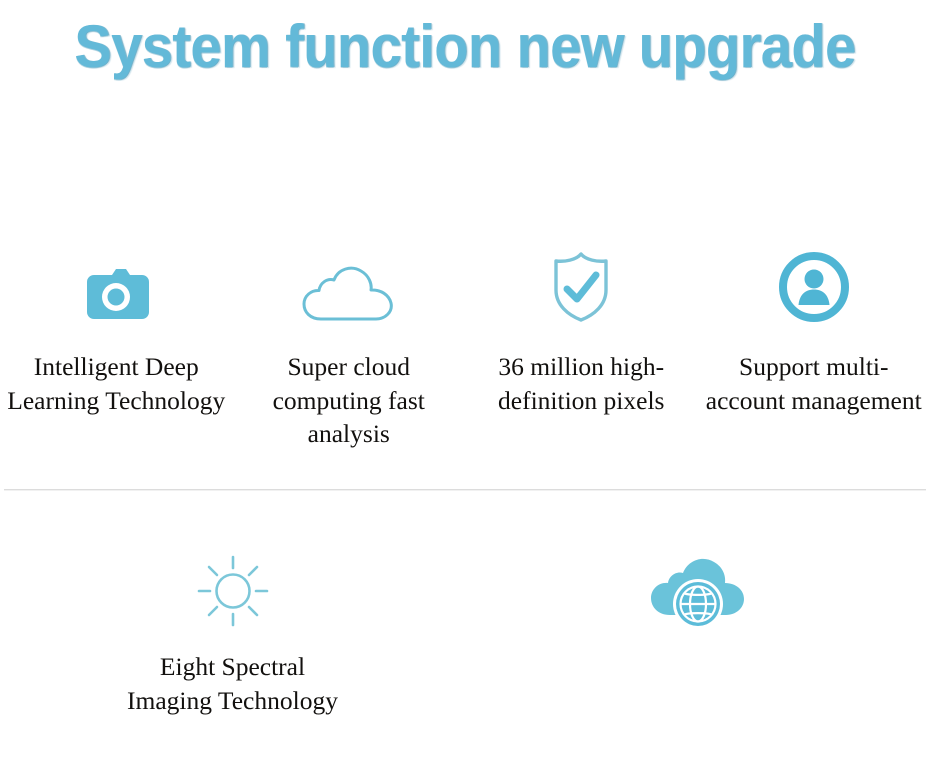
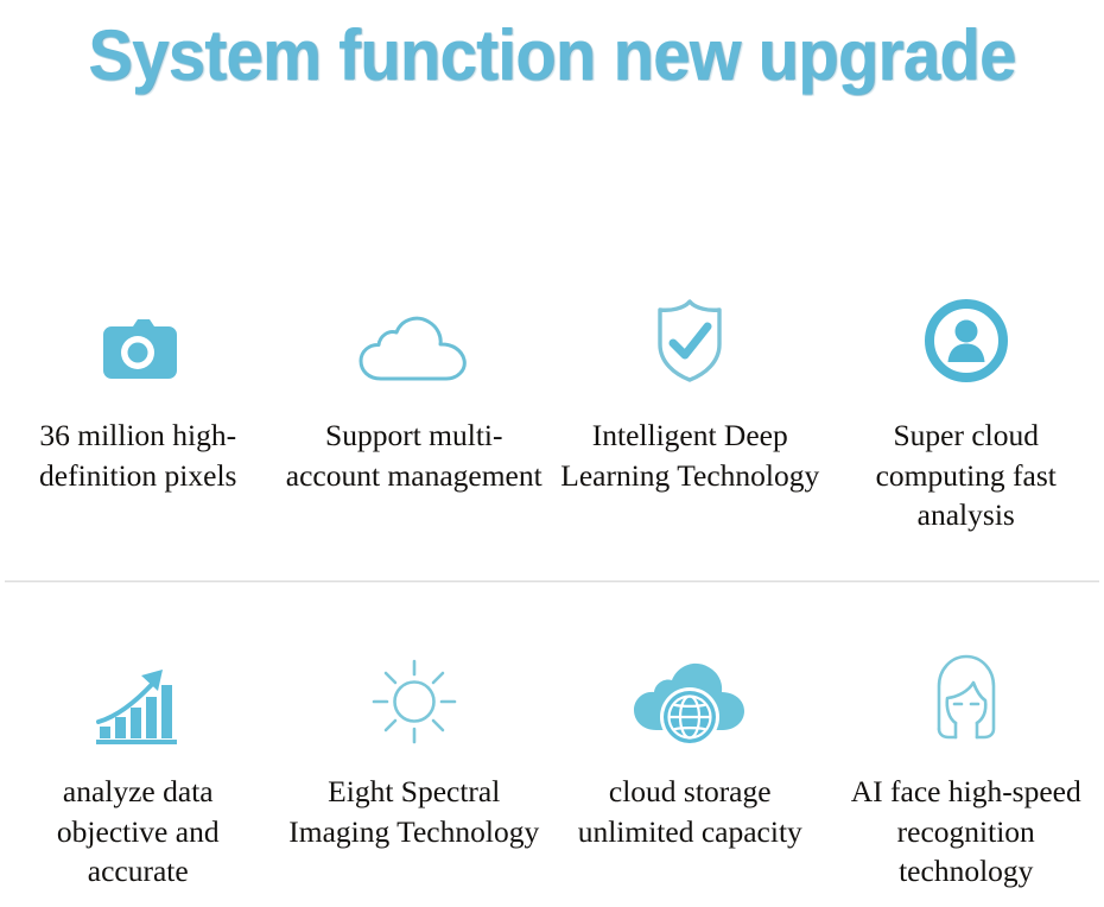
  System function new upgrade
- Intelligent Deep Learning Technology
+ 36 million high-definition pixels
- Super cloud computing fast analysis
+ Support multi-account management
- 36 million high-definition pixels
+ Intelligent Deep Learning Technology
- Support multi-account management
+ Super cloud computing fast analysis
+ analyze data objective and accurate
  Eight Spectral Imaging Technology
+ cloud storage unlimited capacity
+ AI face high-speed recognition technology
